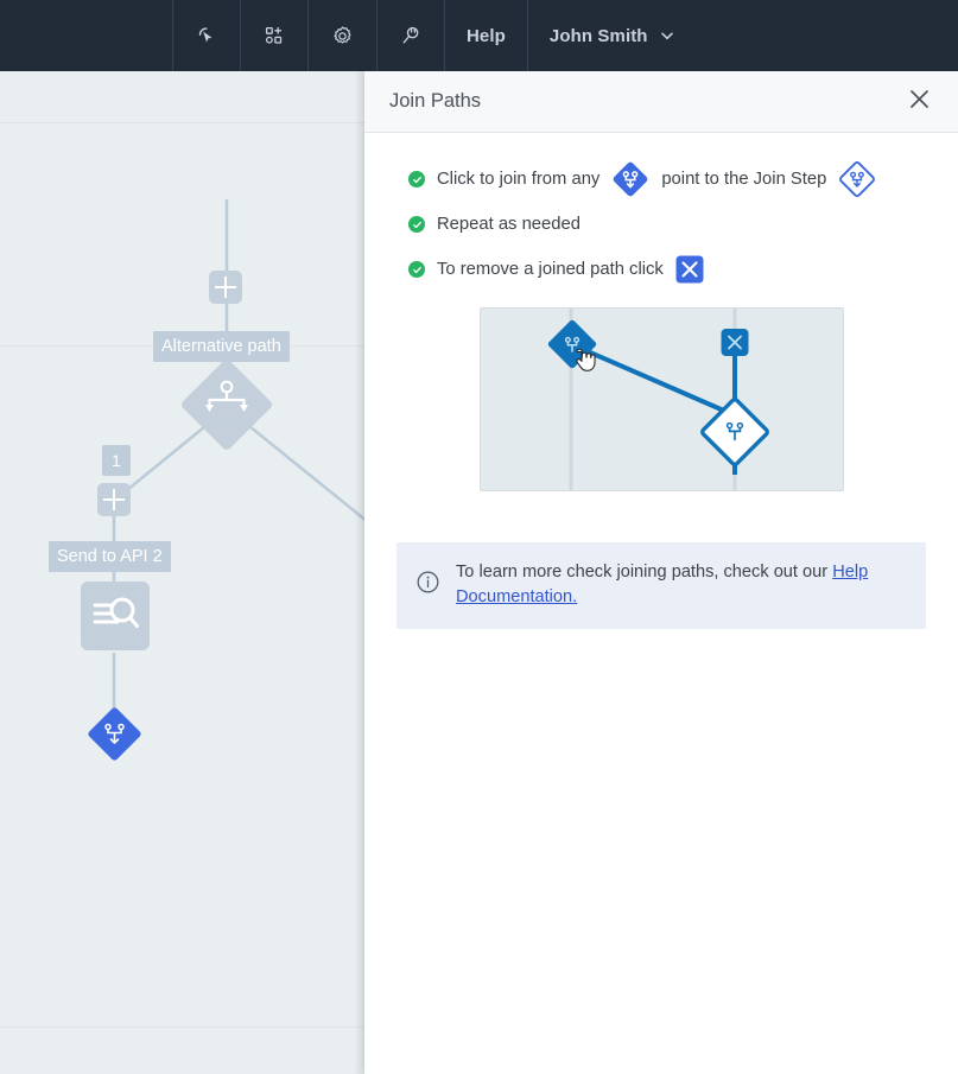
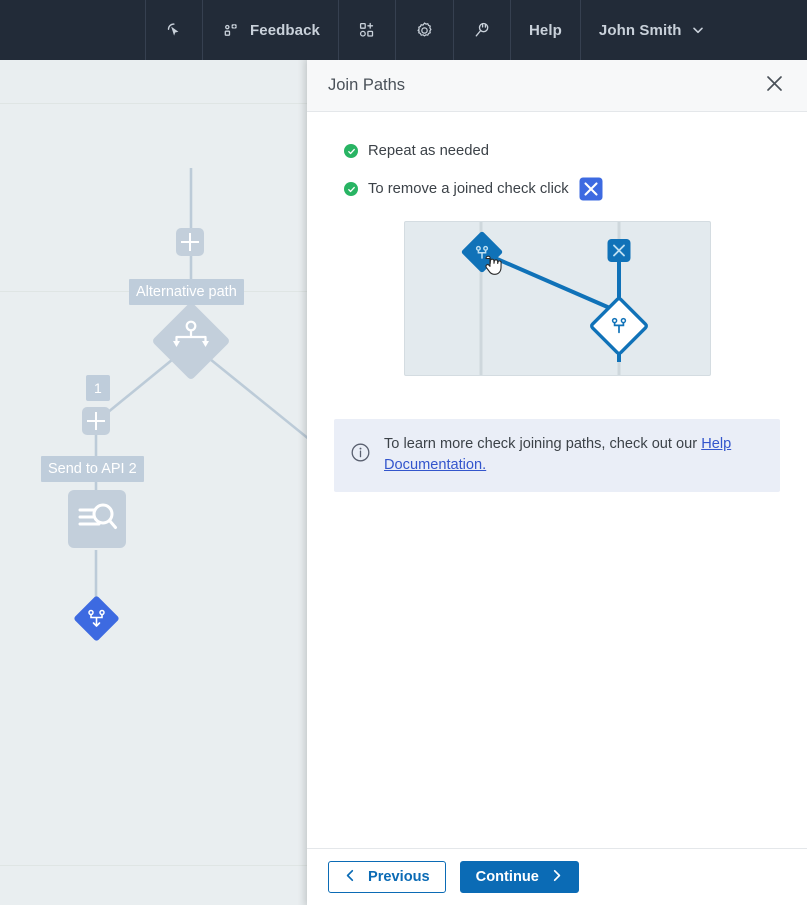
+ Feedback
  Help
  John Smith
  Alternative path
  1
  Send to API 2
  Join Paths
- Click to join from any
- point to the Join Step
  Repeat as needed
- To remove a joined path click
+ To remove a joined check click
  To learn more check joining paths, check out our Help Documentation.
+ Previous
+ Continue
